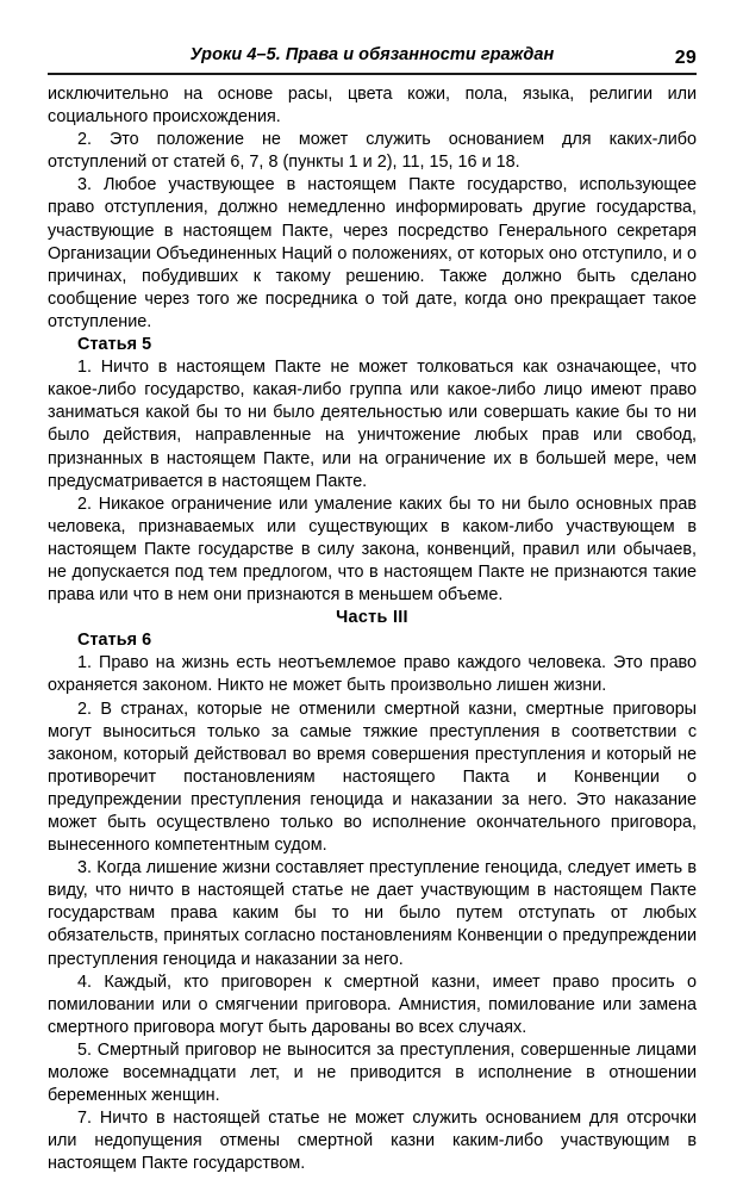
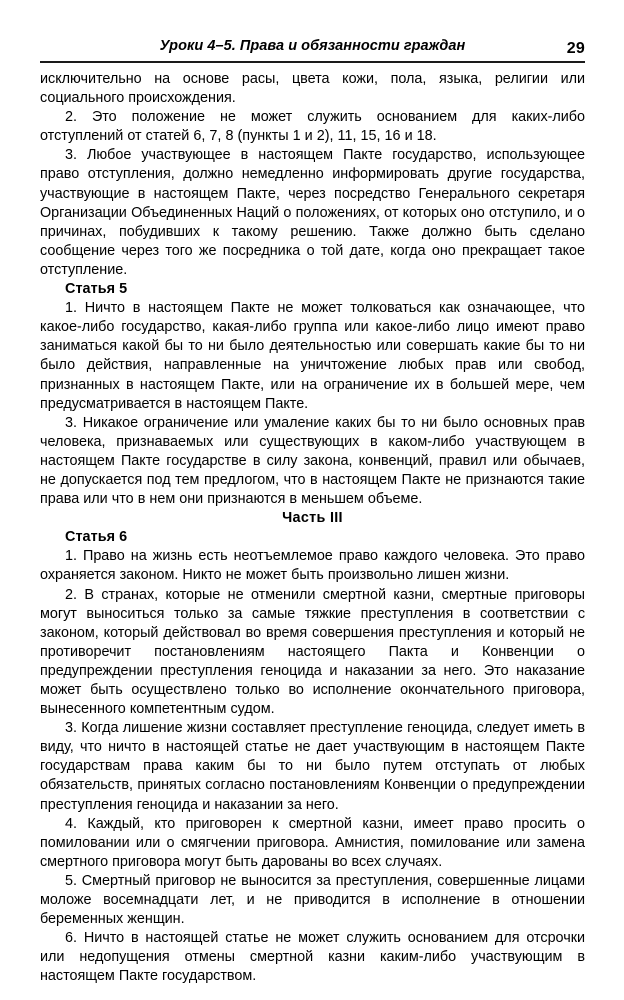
  Уроки 4–5. Права и обязанности граждан
  29
  исключительно на основе расы, цвета кожи, пола, языка, религии или социального происхождения.
  2. Это положение не может служить основанием для каких-либо отступлений от статей 6, 7, 8 (пункты 1 и 2), 11, 15, 16 и 18.
  3. Любое участвующее в настоящем Пакте государство, использующее право отступления, должно немедленно информировать другие государства, участвующие в настоящем Пакте, через посредство Генерального секретаря Организации Объединенных Наций о положениях, от которых оно отступило, и о причинах, побудивших к такому решению. Также должно быть сделано сообщение через того же посредника о той дате, когда оно прекращает такое отступление.
  Статья 5
  1. Ничто в настоящем Пакте не может толковаться как означающее, что какое-либо государство, какая-либо группа или какое-либо лицо имеют право заниматься какой бы то ни было деятельностью или совершать какие бы то ни было действия, направленные на уничтожение любых прав или свобод, признанных в настоящем Пакте, или на ограничение их в большей мере, чем предусматривается в настоящем Пакте.
- 2. Никакое ограничение или умаление каких бы то ни было основных прав человека, признаваемых или существующих в каком-либо участвующем в настоящем Пакте государстве в силу закона, конвенций, правил или обычаев, не допускается под тем предлогом, что в настоящем Пакте не признаются такие права или что в нем они признаются в меньшем объеме.
+ 3. Никакое ограничение или умаление каких бы то ни было основных прав человека, признаваемых или существующих в каком-либо участвующем в настоящем Пакте государстве в силу закона, конвенций, правил или обычаев, не допускается под тем предлогом, что в настоящем Пакте не признаются такие права или что в нем они признаются в меньшем объеме.
  Часть III
  Статья 6
  1. Право на жизнь есть неотъемлемое право каждого человека. Это право охраняется законом. Никто не может быть произвольно лишен жизни.
  2. В странах, которые не отменили смертной казни, смертные приговоры могут выноситься только за самые тяжкие преступления в соответствии с законом, который действовал во время совершения преступления и который не противоречит постановлениям настоящего Пакта и Конвенции о предупреждении преступления геноцида и наказании за него. Это наказание может быть осуществлено только во исполнение окончательного приговора, вынесенного компетентным судом.
  3. Когда лишение жизни составляет преступление геноцида, следует иметь в виду, что ничто в настоящей статье не дает участвующим в настоящем Пакте государствам права каким бы то ни было путем отступать от любых обязательств, принятых согласно постановлениям Конвенции о предупреждении преступления геноцида и наказании за него.
  4. Каждый, кто приговорен к смертной казни, имеет право просить о помиловании или о смягчении приговора. Амнистия, помилование или замена смертного приговора могут быть дарованы во всех случаях.
  5. Смертный приговор не выносится за преступления, совершенные лицами моложе восемнадцати лет, и не приводится в исполнение в отношении беременных женщин.
- 7. Ничто в настоящей статье не может служить основанием для отсрочки или недопущения отмены смертной казни каким-либо участвующим в настоящем Пакте государством.
+ 6. Ничто в настоящей статье не может служить основанием для отсрочки или недопущения отмены смертной казни каким-либо участвующим в настоящем Пакте государством.
